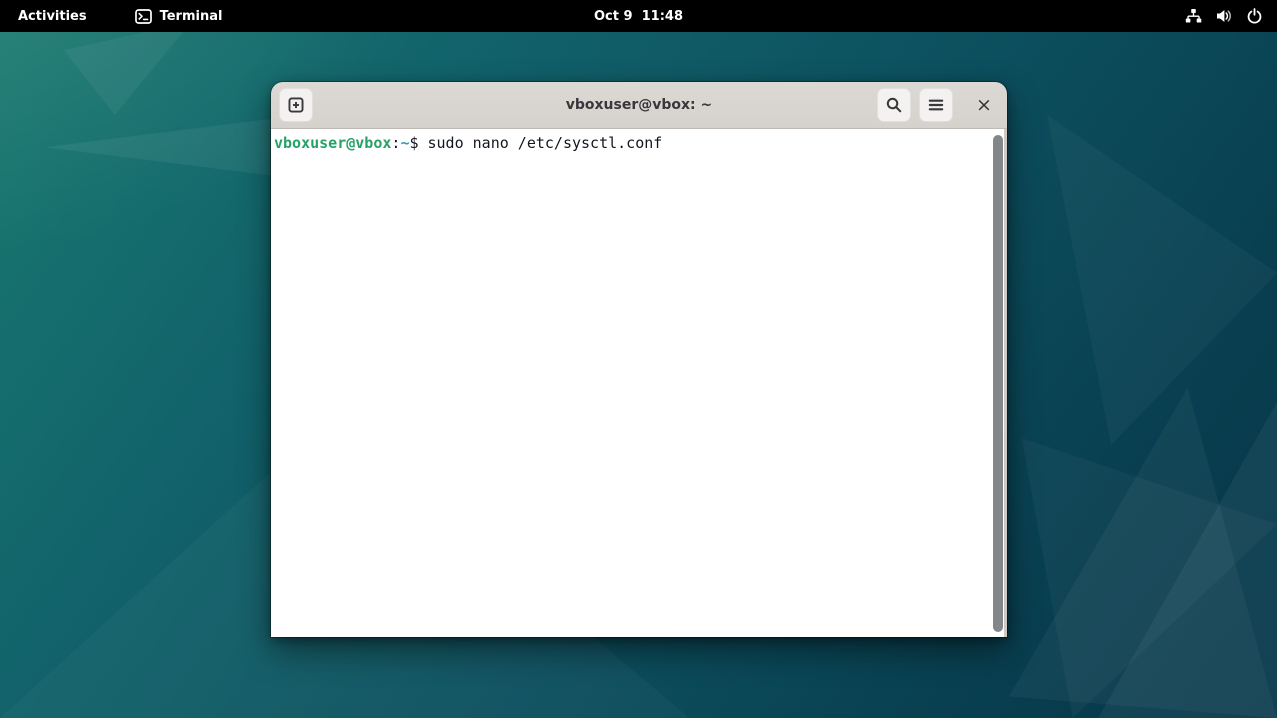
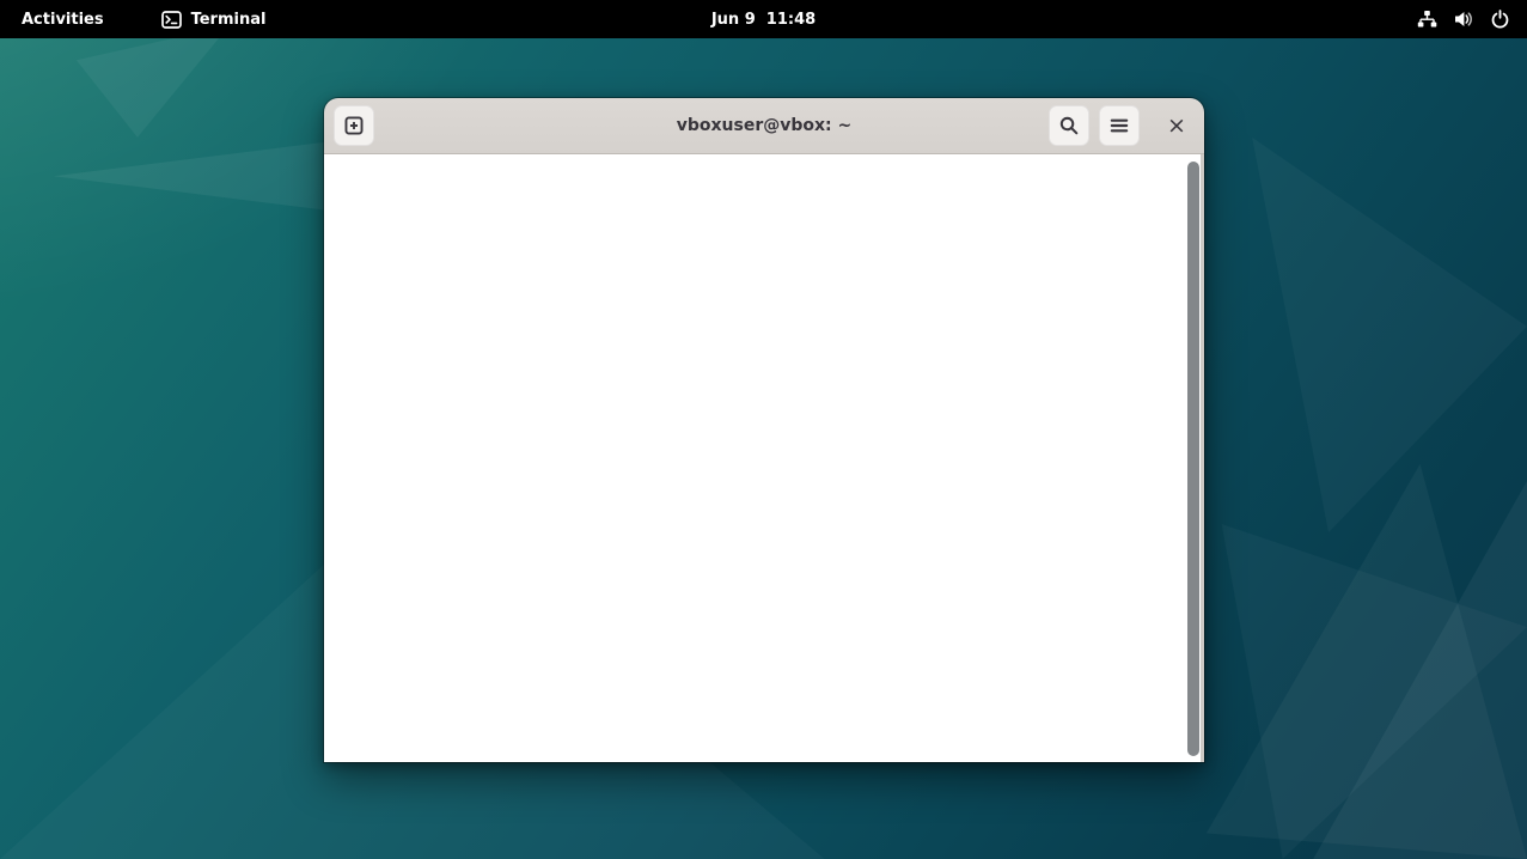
  Activities
  Terminal
- Oct 9 11:48
+ Jun 9 11:48
  vboxuser@vbox: ~
  ×
- vboxuser@vbox:~$ sudo nano /etc/sysctl.conf
